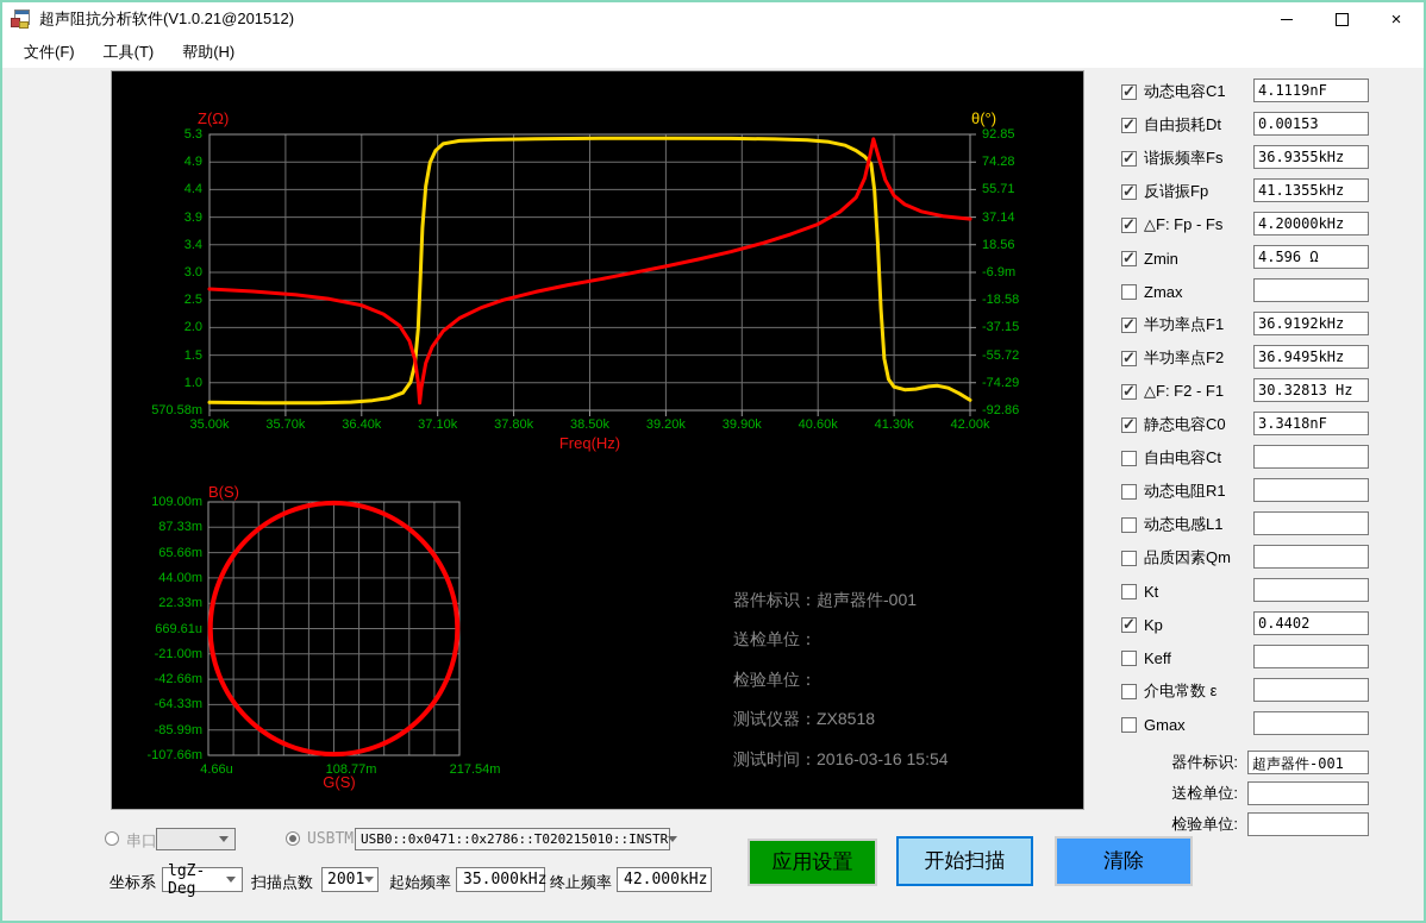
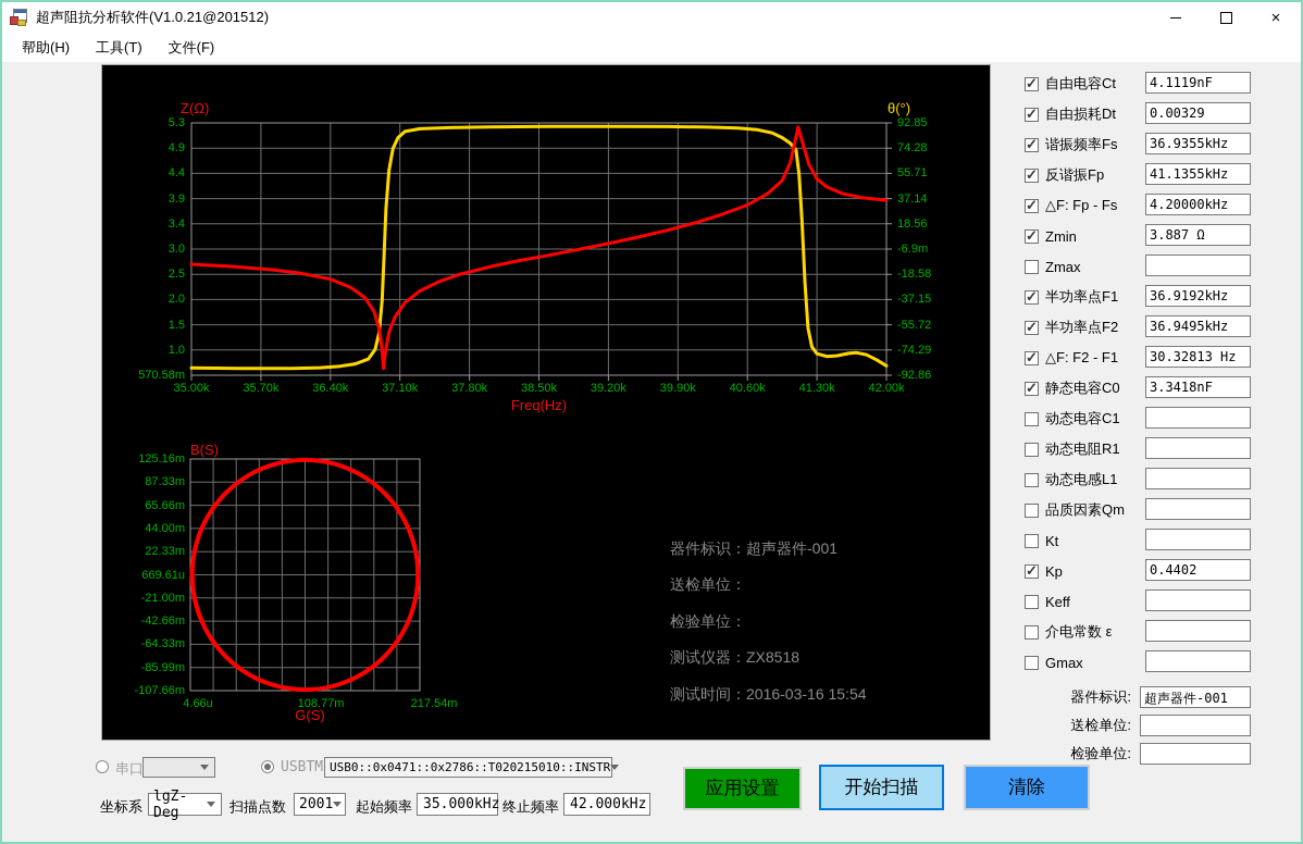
  超声阻抗分析软件(V1.0.21@201512)
  ×
- 文件(F)
+ 帮助(H)
  工具(T)
- 帮助(H)
+ 文件(F)
  Z(Ω)
  θ(°)
  Freq(Hz)
  B(S)
  G(S)
  5.3
  4.9
  4.4
  3.9
  3.4
  3.0
  2.5
  2.0
  1.5
  1.0
  570.58m
  92.85
  74.28
  55.71
  37.14
  18.56
  -6.9m
  -18.58
  -37.15
  -55.72
  -74.29
  -92.86
  35.00k
  35.70k
  36.40k
  37.10k
  37.80k
  38.50k
  39.20k
  39.90k
  40.60k
  41.30k
  42.00k
- 109.00m
+ 125.16m
  87.33m
  65.66m
  44.00m
  22.33m
  669.61u
  -21.00m
  -42.66m
  -64.33m
  -85.99m
  -107.66m
  4.66u
  108.77m
  217.54m
  器件标识：超声器件-001
  送检单位：
  检验单位：
  测试仪器：ZX8518
  测试时间：2016-03-16 15:54
- 动态电容C1
+ 自由电容Ct
  4.1119nF
  自由损耗Dt
- 0.00153
+ 0.00329
  谐振频率Fs
  36.9355kHz
  反谐振Fp
  41.1355kHz
  △F: Fp - Fs
  4.20000kHz
  Zmin
- 4.596 Ω
+ 3.887 Ω
  Zmax
  半功率点F1
  36.9192kHz
  半功率点F2
  36.9495kHz
  △F: F2 - F1
  30.32813 Hz
  静态电容C0
  3.3418nF
- 自由电容Ct
+ 动态电容C1
  动态电阻R1
  动态电感L1
  品质因素Qm
  Kt
  Kp
  0.4402
  Keff
  介电常数 ε
  Gmax
  器件标识:
  超声器件-001
  送检单位:
  检验单位:
  串口
  USBTM
  USB0::0x0471::0x2786::T020215010::INSTR
  坐标系
  lgZ-Deg
  扫描点数
  2001
  起始频率
  35.000kHz
  终止频率
  42.000kHz
  应用设置
  开始扫描
  清除
